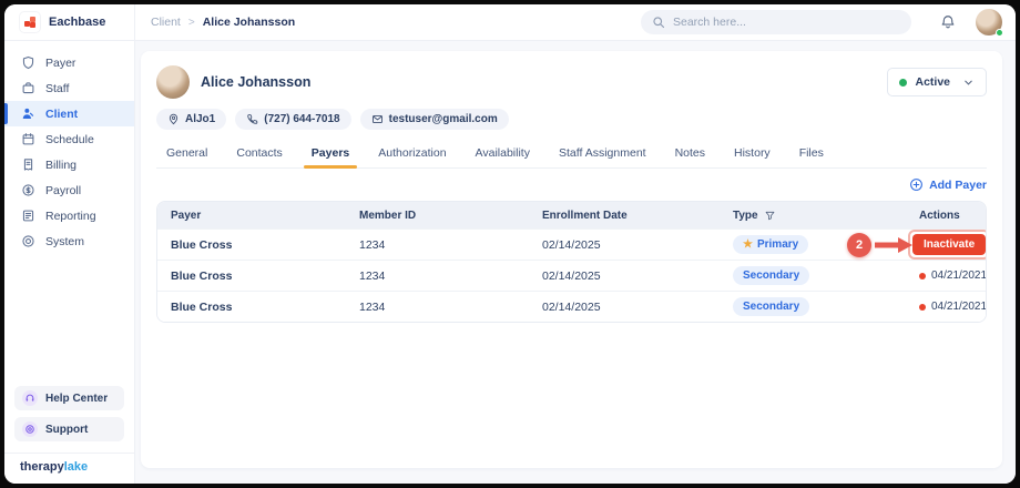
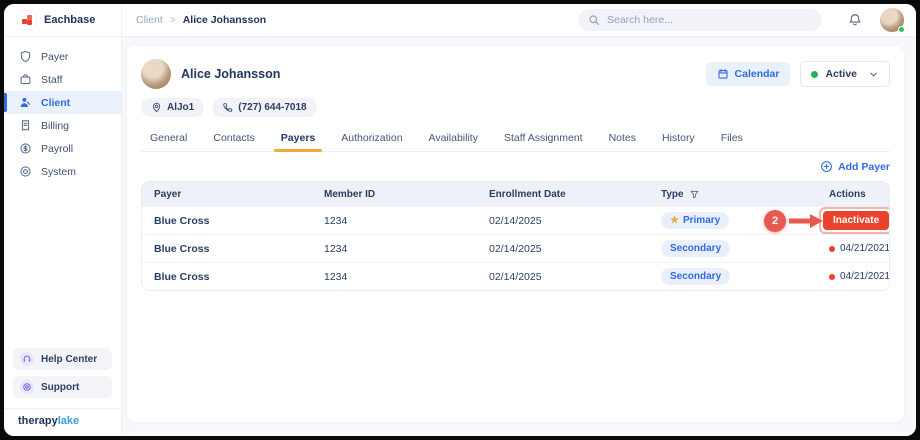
  Eachbase
  Client
  >
  Alice Johansson
  Search here...
  Payer
  Staff
  Client
- Schedule
  Billing
  Payroll
- Reporting
  System
  Help Center
  Support
  therapylake
  Alice Johansson
+ Calendar
  Active
  AlJo1
  (727) 644-7018
- testuser@gmail.com
  General
  Contacts
  Payers
  Authorization
  Availability
  Staff Assignment
  Notes
  History
  Files
  Add Payer
  Payer
  Member ID
  Enrollment Date
  Type
  Actions
  Blue Cross
  1234
  02/14/2025
  ★
  Primary
  Inactivate
  2
  Blue Cross
  1234
  02/14/2025
  Secondary
  04/21/2021
  Blue Cross
  1234
  02/14/2025
  Secondary
  04/21/2021
